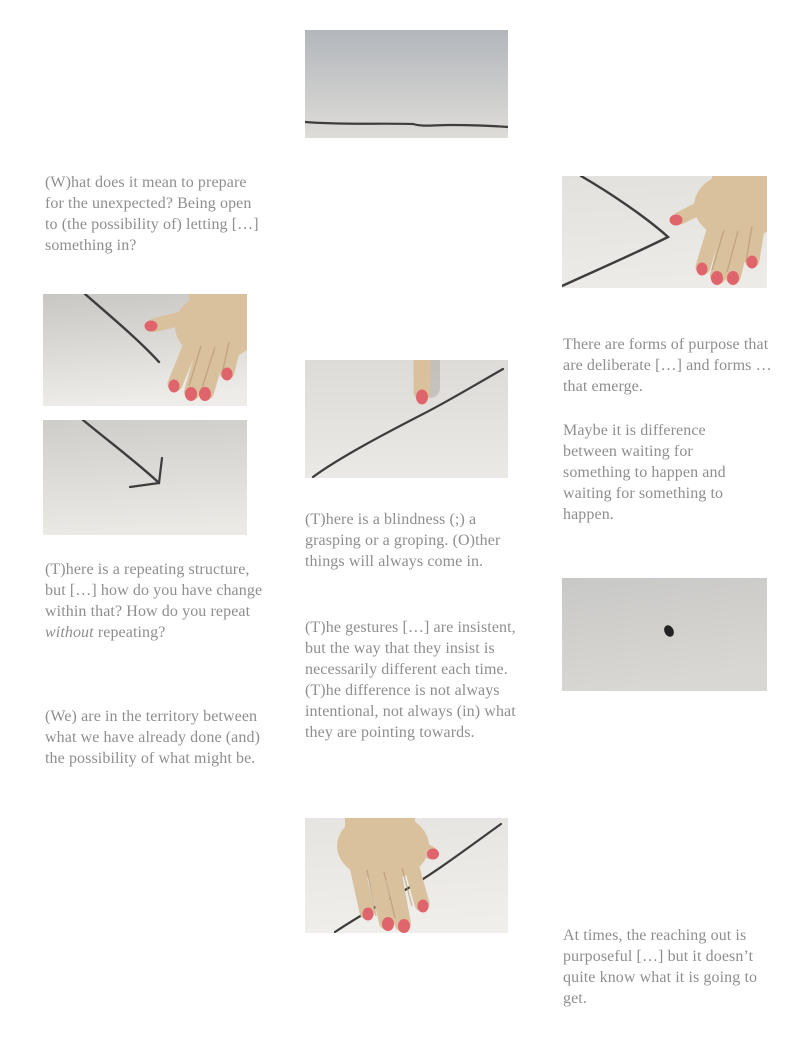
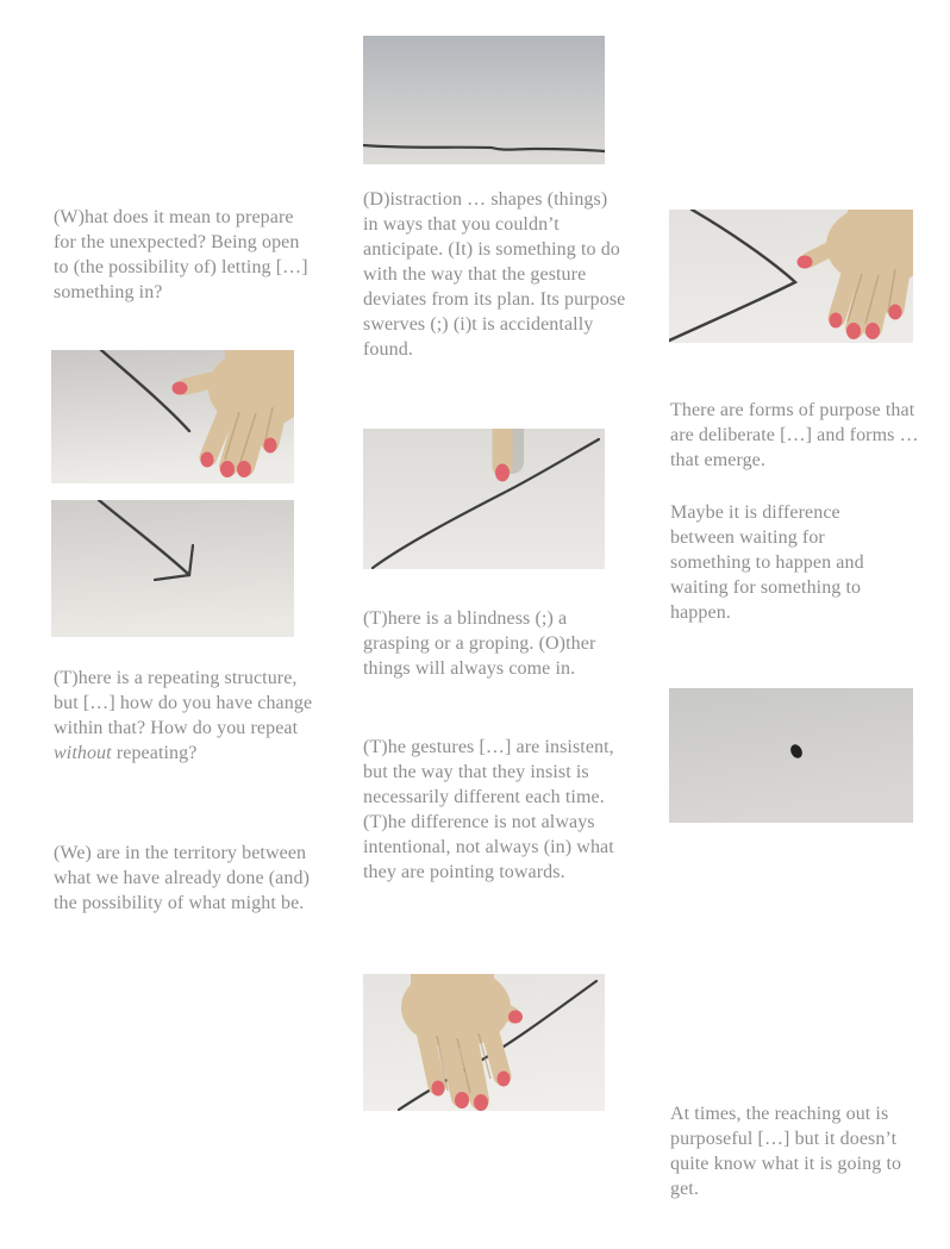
  (W)hat does it mean to prepare for the unexpected? Being open to (the possibility of) letting […] something in?
  (T)here is a repeating structure, but […] how do you have change within that? How do you repeat without repeating?
  (We) are in the territory between what we have already done (and) the possibility of what might be.
+ (D)istraction … shapes (things) in ways that you couldn’t anticipate. (It) is something to do with the way that the gesture deviates from its plan. Its purpose swerves (;) (i)t is accidentally found.
  (T)here is a blindness (;) a grasping or a groping. (O)ther things will always come in.
  (T)he gestures […] are insistent, but the way that they insist is necessarily different each time. (T)he difference is not always intentional, not always (in) what they are pointing towards.
  There are forms of purpose that are deliberate […] and forms … that emerge.
  Maybe it is difference between waiting for something to happen and waiting for something to happen.
  At times, the reaching out is purposeful […] but it doesn’t quite know what it is going to get.
